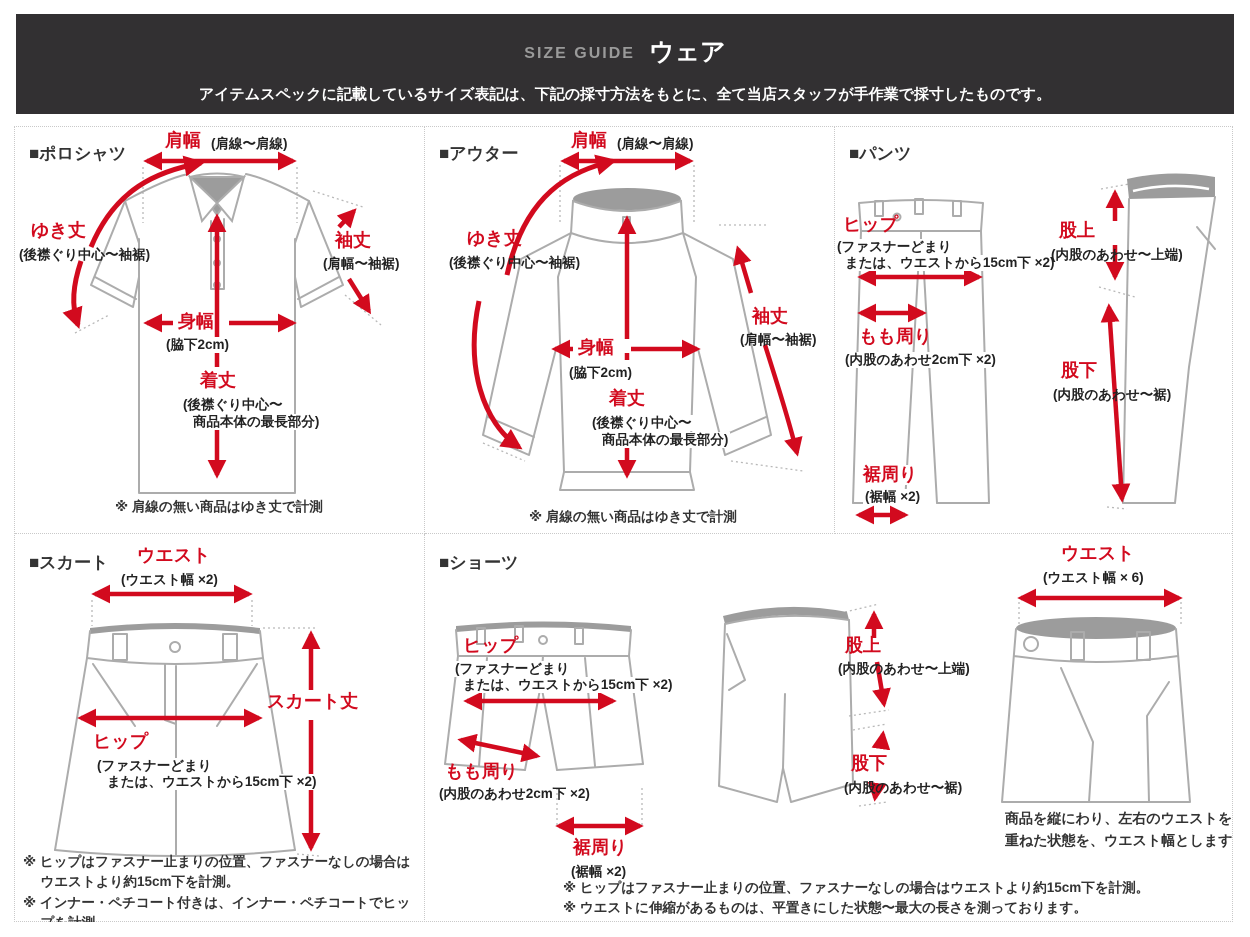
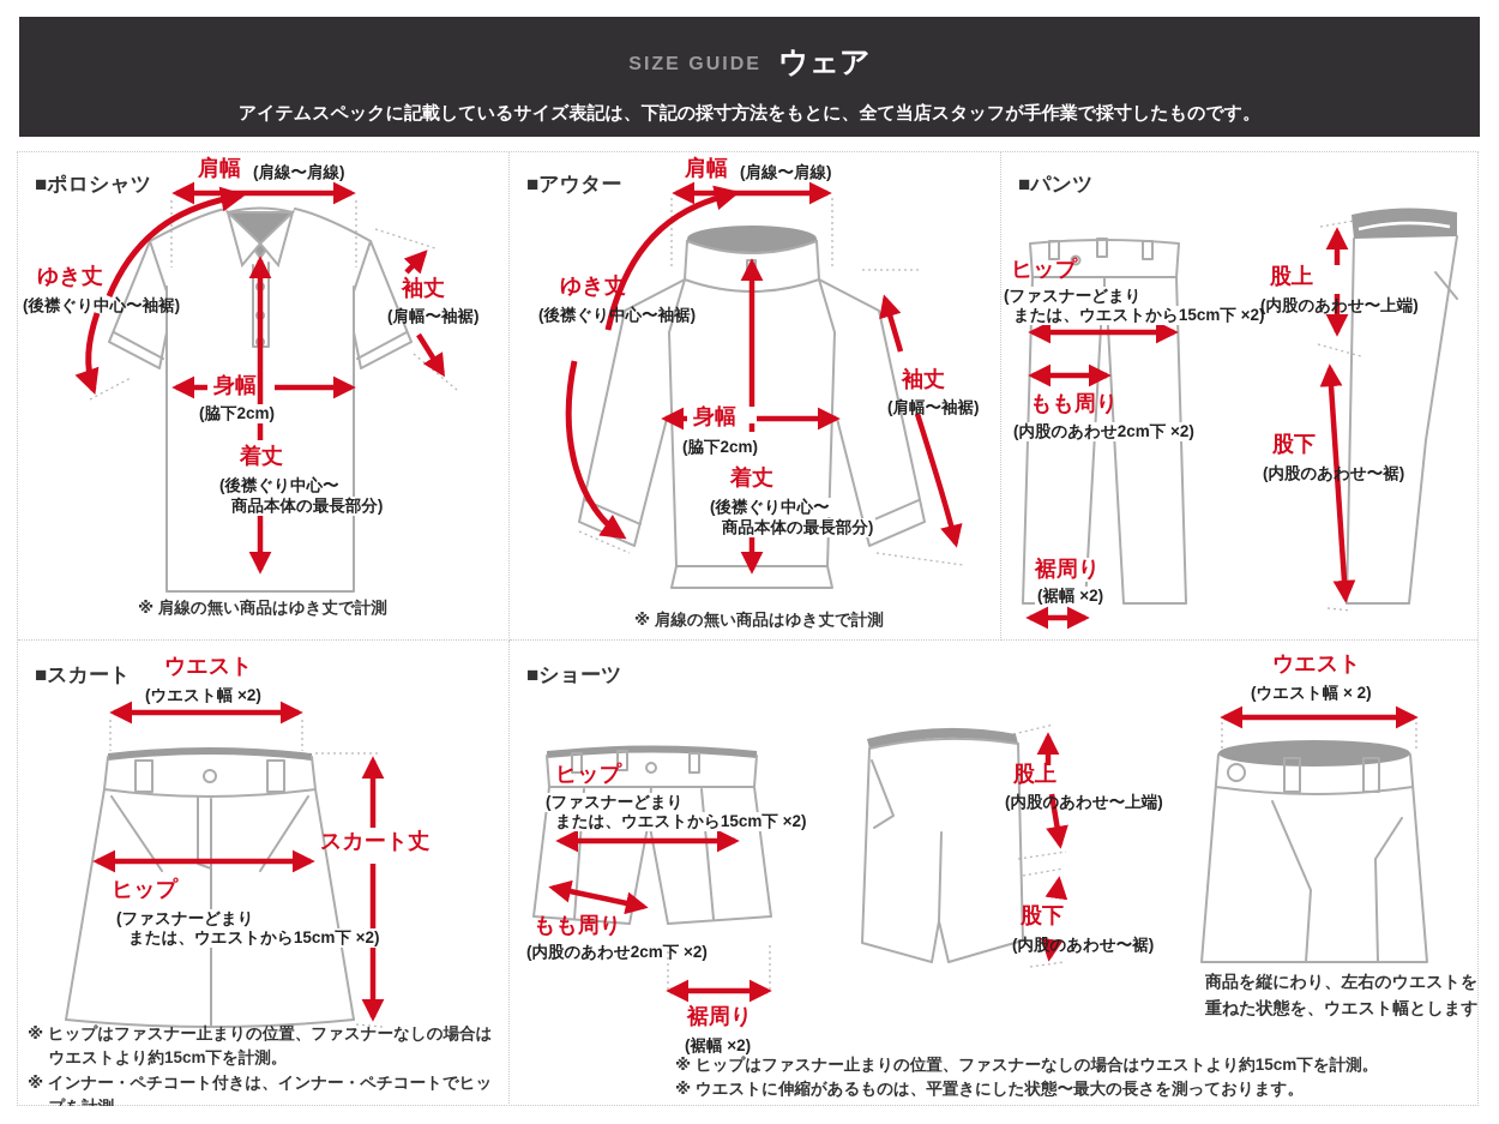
  SIZE GUIDE ウェア
  アイテムスペックに記載しているサイズ表記は、下記の採寸方法をもとに、全て当店スタッフが手作業で採寸したものです。
  ■ポロシャツ
  肩幅
  (肩線〜肩線)
  ゆき丈
  (後襟ぐり中心〜袖裾)
  袖丈
  (肩幅〜袖裾)
  身幅
  (脇下2cm)
  着丈
  (後襟ぐり中心〜
  商品本体の最長部分)
  ※ 肩線の無い商品はゆき丈で計測
  ■アウター
  肩幅
  (肩線〜肩線)
  ゆき丈
  (後襟ぐり中心〜袖裾)
  袖丈
  (肩幅〜袖裾)
  身幅
  (脇下2cm)
  着丈
  (後襟ぐり中心〜
  商品本体の最長部分)
  ※ 肩線の無い商品はゆき丈で計測
  ■パンツ
  ヒップ
  (ファスナーどまり
  または、ウエストから15cm下 ×2)
  もも周り
  (内股のあわせ2cm下 ×2)
  裾周り
  (裾幅 ×2)
  股上
  (内股のあわせ〜上端)
  股下
  (内股のあわせ〜裾)
  ■スカート
  ウエスト
  (ウエスト幅 ×2)
  スカート丈
  ヒップ
  (ファスナーどまり
  または、ウエストから15cm下 ×2)
  ※ ヒップはファスナー止まりの位置、ファスナーなしの場合はウエストより約15cm下を計測。
  ※ インナー・ペチコート付きは、インナー・ペチコートでヒッ
  ■ショーツ
  ヒップ
  (ファスナーどまり
  または、ウエストから15cm下 ×2)
  もも周り
  (内股のあわせ2cm下 ×2)
  裾周り
  (裾幅 ×2)
  股上
  (内股のあわせ〜上端)
  股下
  (内股のあわせ〜裾)
  ウエスト
- (ウエスト幅 × 6)
+ (ウエスト幅 × 2)
  商品を縦にわり、左右のウエストを
  重ねた状態を、ウエスト幅とします
  ※ ヒップはファスナー止まりの位置、ファスナーなしの場合はウエストより約15cm下を計測。
  ※ ウエストに伸縮があるものは、平置きにした状態〜最大の長さを測っております。
